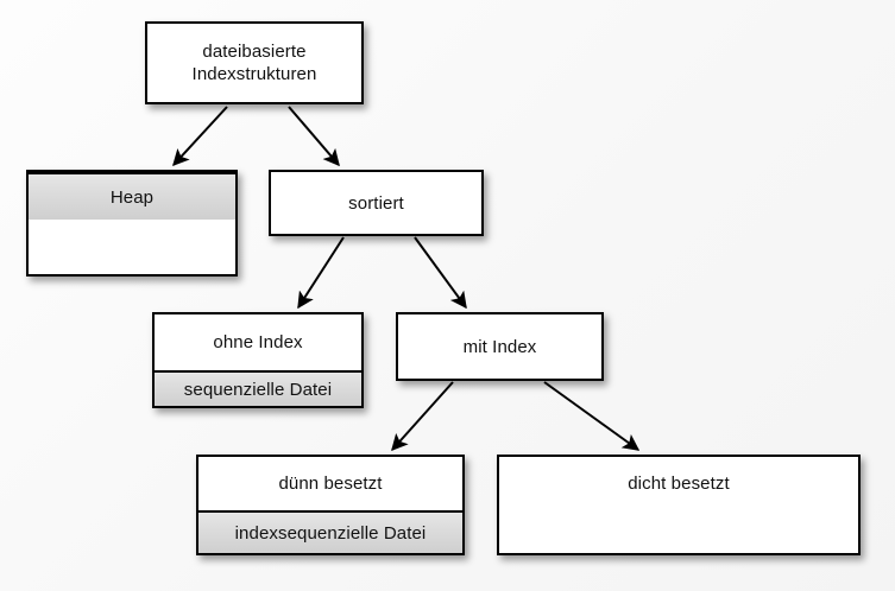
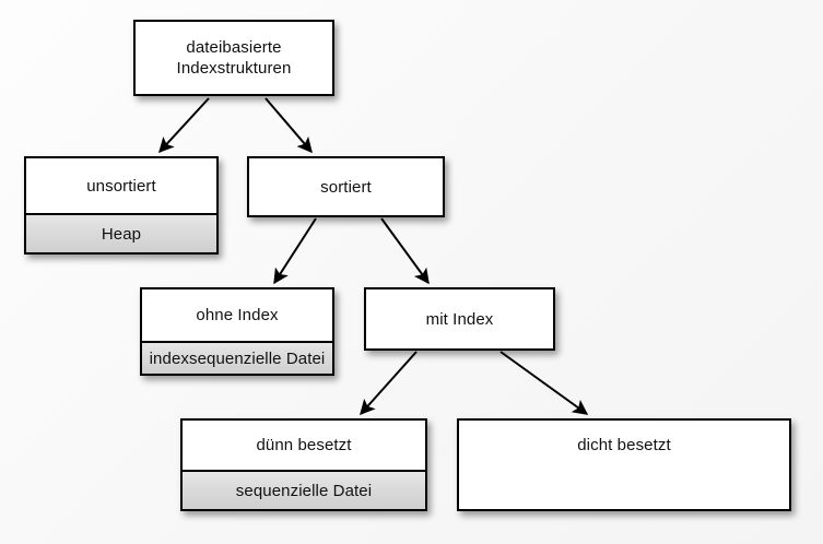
  dateibasierte Indexstrukturen
+ unsortiert
  Heap
  sortiert
  ohne Index
- sequenzielle Datei
+ indexsequenzielle Datei
  mit Index
  dünn besetzt
- indexsequenzielle Datei
+ sequenzielle Datei
  dicht besetzt
